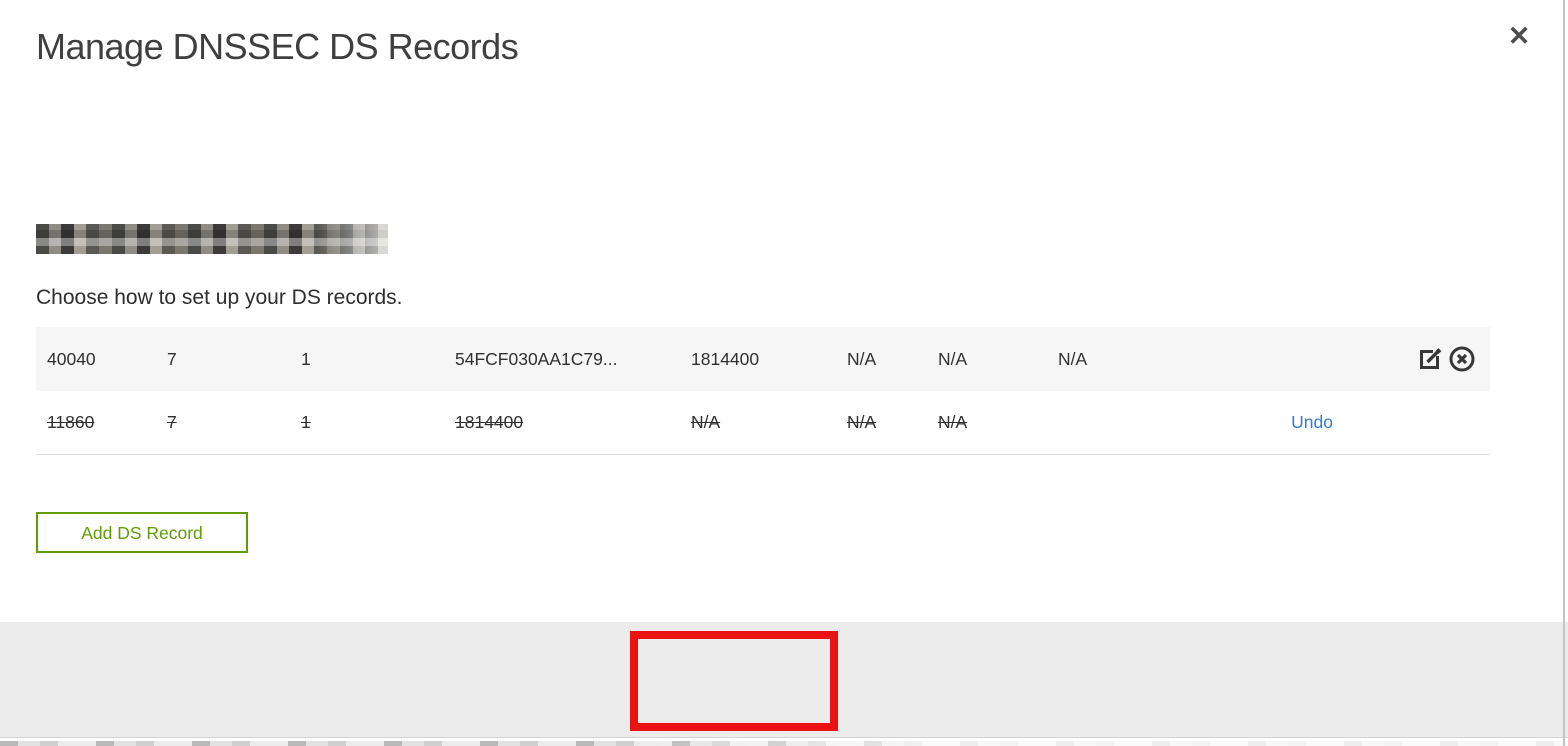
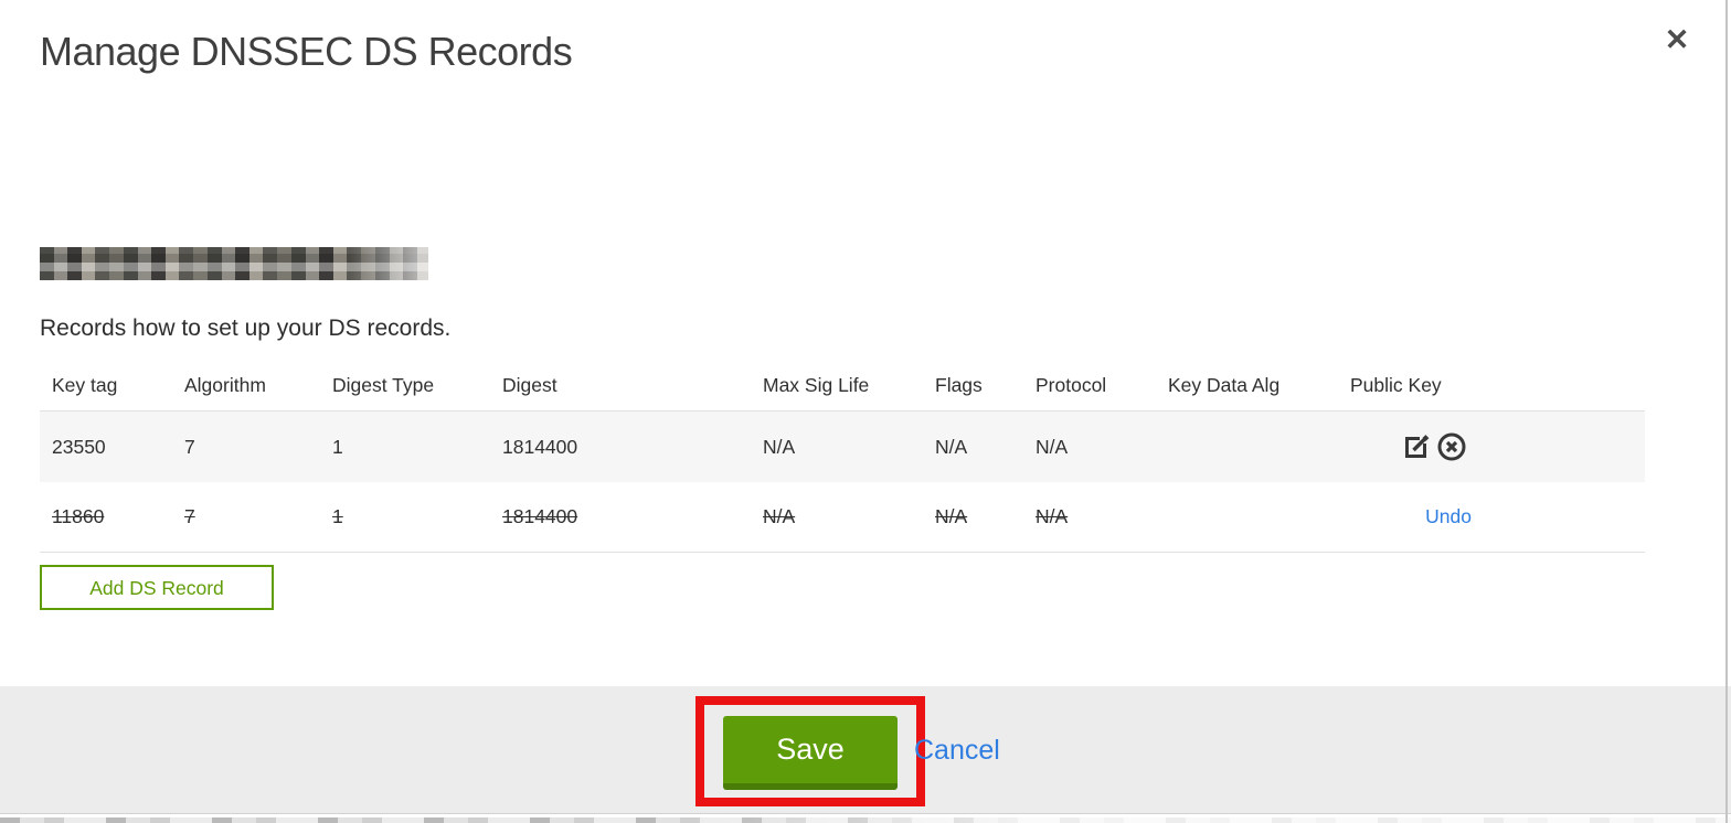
  Manage DNSSEC DS Records
  ✕
- Choose how to set up your DS records.
+ Records how to set up your DS records.
+ Key tag
+ Algorithm
+ Digest Type
+ Digest
+ Max Sig Life
+ Flags
+ Protocol
+ Key Data Alg
+ Public Key
- 40040
+ 23550
  7
  1
- 54FCF030AA1C79...
  1814400
  N/A
  N/A
  N/A
  11860
  7
  1
  1814400
  N/A
  N/A
  N/A
  Undo
  Add DS Record
+ Save
+ Cancel
